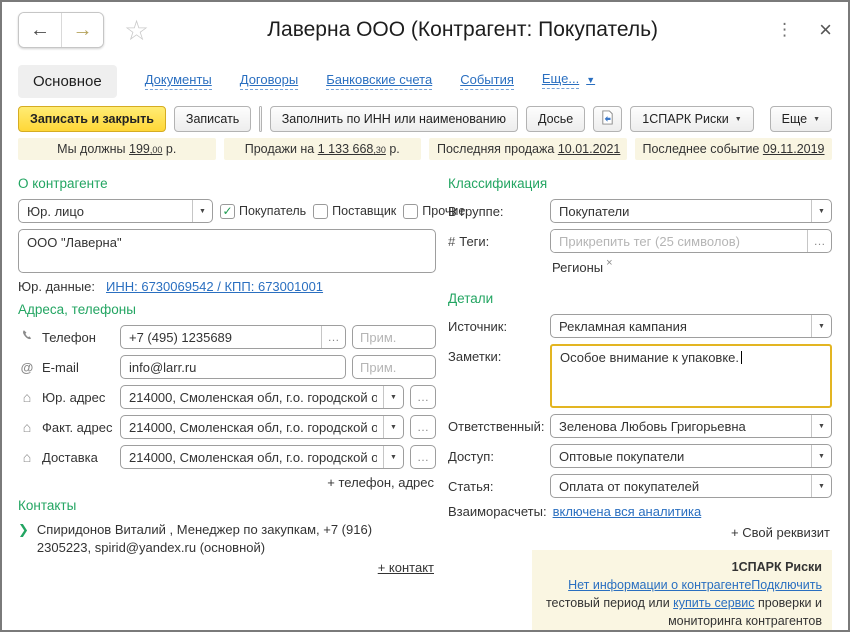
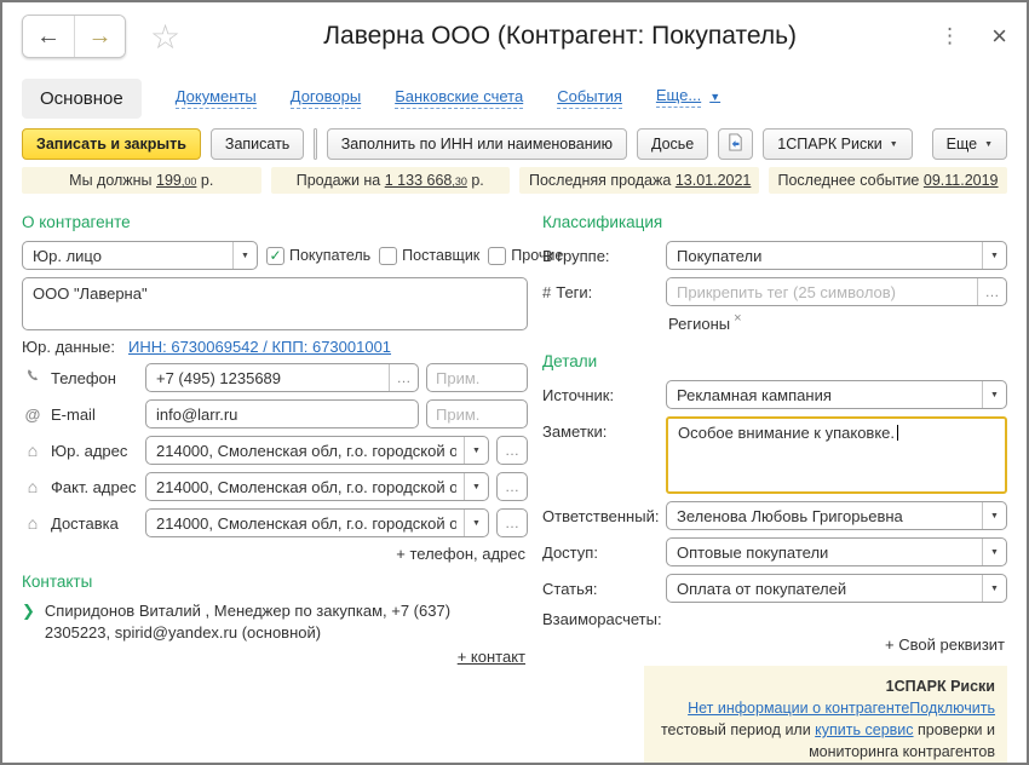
  ←
  →
  ☆
  Лаверна ООО (Контрагент: Покупатель)
  ⋮
  ×
  Основное
  Документы
  Договоры
  Банковские счета
  События
  Еще...
  ▼
  Записать и закрыть
  Записать
  Заполнить по ИНН или наименованию
  Досье
  1СПАРК Риски
  Еще
  Мы должны 199,00 р.
  Продажи на 1 133 668,30 р.
- Последняя продажа 10.01.2021
+ Последняя продажа 13.01.2021
  Последнее событие 09.11.2019
  О контрагенте
  Юр. лицо
  ✓
  Покупатель
  Поставщик
  Прочие
  ООО "Лаверна"
  Юр. данные:
  ИНН: 6730069542 / КПП: 673001001
- Адреса, телефоны
  Телефон
  +7 (495) 1235689
  …
  Прим.
  @
  E-mail
  info@larr.ru
  Прим.
  ⌂
  Юр. адрес
  214000, Смоленская обл, г.о. городской о
  …
  ⌂
  Факт. адрес
  214000, Смоленская обл, г.о. городской о
  …
  ⌂
  Доставка
  214000, Смоленская обл, г.о. городской о
  …
  + телефон, адрес
  Контакты
  ❯
- Спиридонов Виталий , Менеджер по закупкам, +7 (916) 2305223, spirid@yandex.ru (основной)
+ Спиридонов Виталий , Менеджер по закупкам, +7 (637) 2305223, spirid@yandex.ru (основной)
  + контакт
  Классификация
  В группе:
  Покупатели
  #
  Теги:
  Прикрепить тег (25 символов)
  …
  Регионы
  ×
  Детали
  Источник:
  Рекламная кампания
  Заметки:
  Особое внимание к упаковке.
  Ответственный:
  Зеленова Любовь Григорьевна
  Доступ:
  Оптовые покупатели
  Статья:
  Оплата от покупателей
  Взаиморасчеты:
- включена вся аналитика
  + Свой реквизит
  1СПАРК Риски
  Нет информации о контрагентеПодключить тестовый период или купить сервис проверки и мониторинга контрагентов
